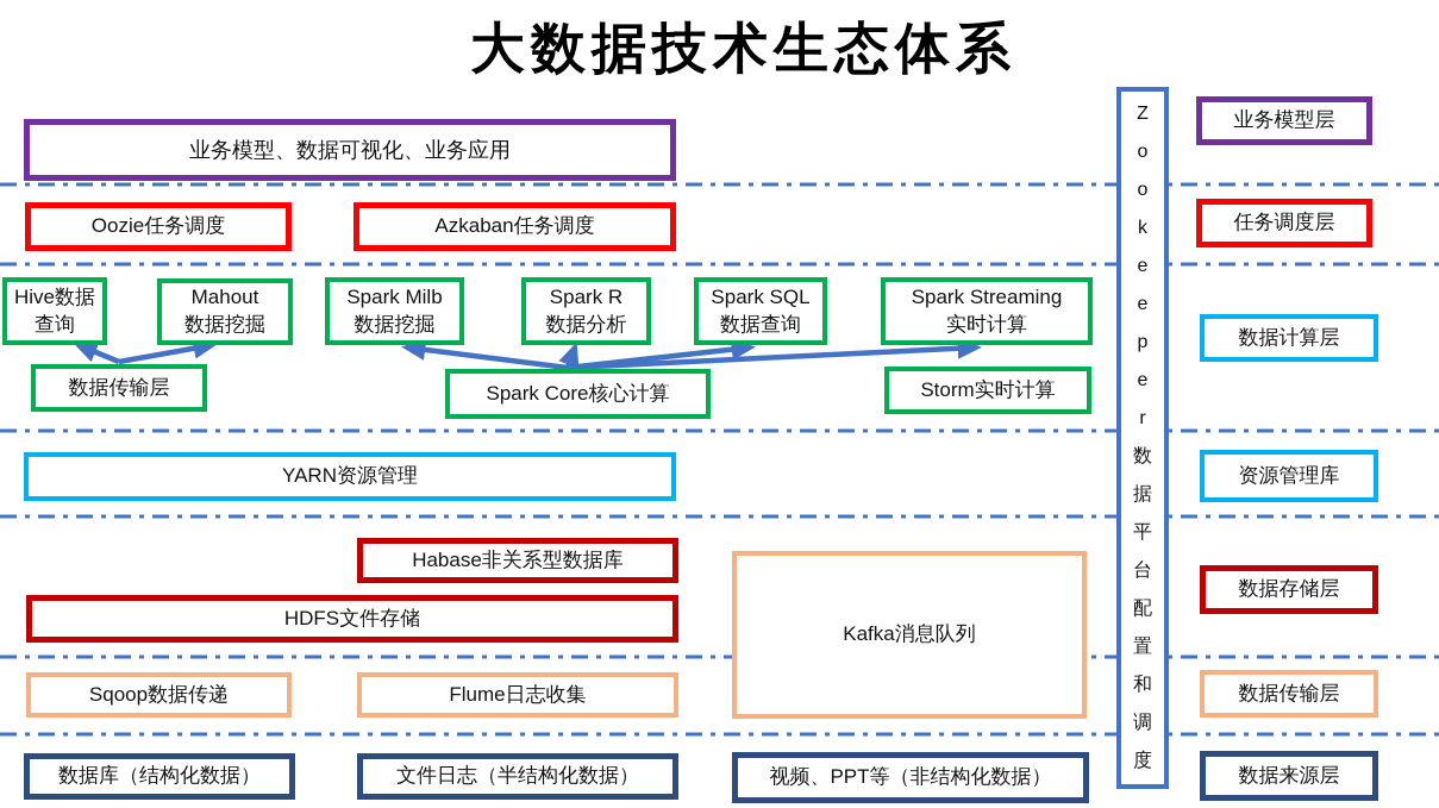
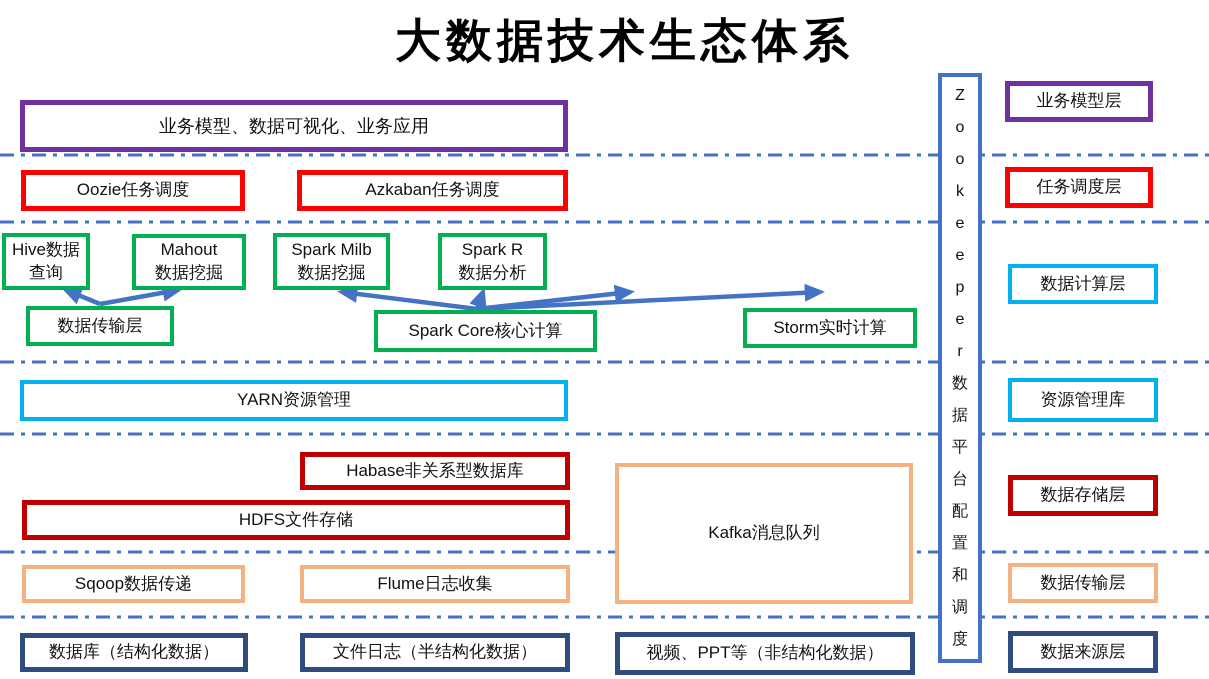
  大数据技术生态体系
  业务模型、数据可视化、业务应用
  Oozie任务调度
  Azkaban任务调度
  Hive数据查询
  Mahout
  数据挖掘
  Spark Milb
  数据挖掘
  Spark R
  数据分析
- Spark SQL
- 数据查询
- Spark Streaming
- 实时计算
  数据传输层
  Spark Core核心计算
  Storm实时计算
  YARN资源管理
  Habase非关系型数据库
  HDFS文件存储
  Kafka消息队列
  Sqoop数据传递
  Flume日志收集
  数据库（结构化数据）
  文件日志（半结构化数据）
  视频、PPT等（非结构化数据）
  Z
  o
  o
  k
  e
  e
  p
  e
  r
  数
  据
  平
  台
  配
  置
  和
  调
  度
  业务模型层
  任务调度层
  数据计算层
  资源管理库
  数据存储层
  数据传输层
  数据来源层
